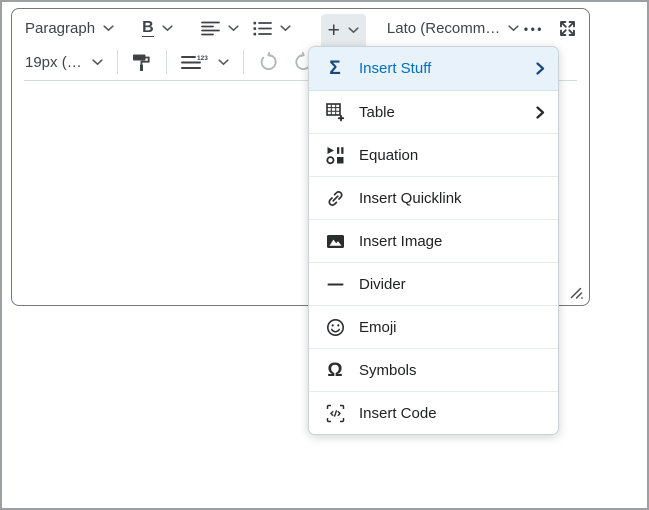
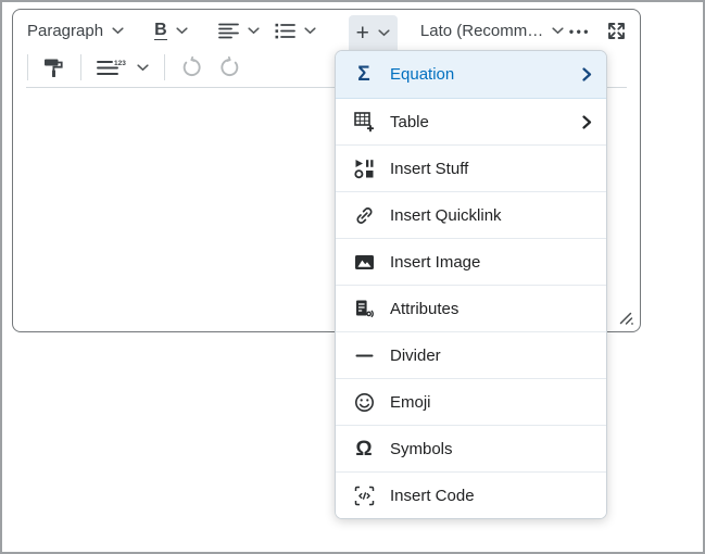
  Paragraph
  B
  +
  Lato (Recomm…
  •••
- 19px (…
  Σ
- Insert Stuff
+ Equation
  Table
- Equation
+ Insert Stuff
  Insert Quicklink
  Insert Image
+ Attributes
  Divider
  Emoji
  Ω
  Symbols
  Insert Code
